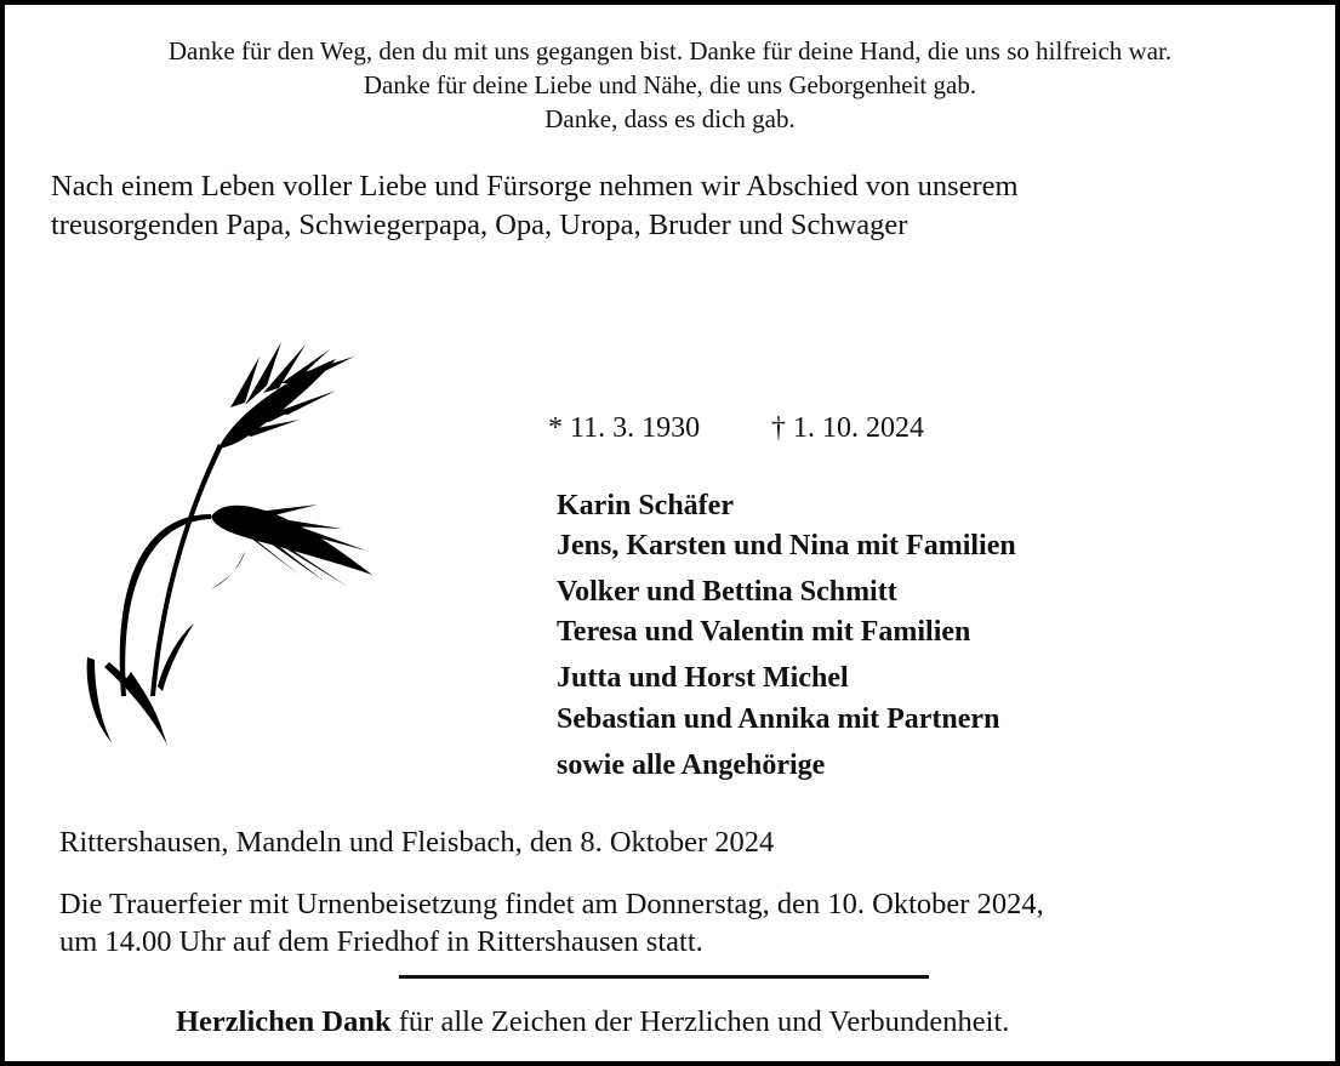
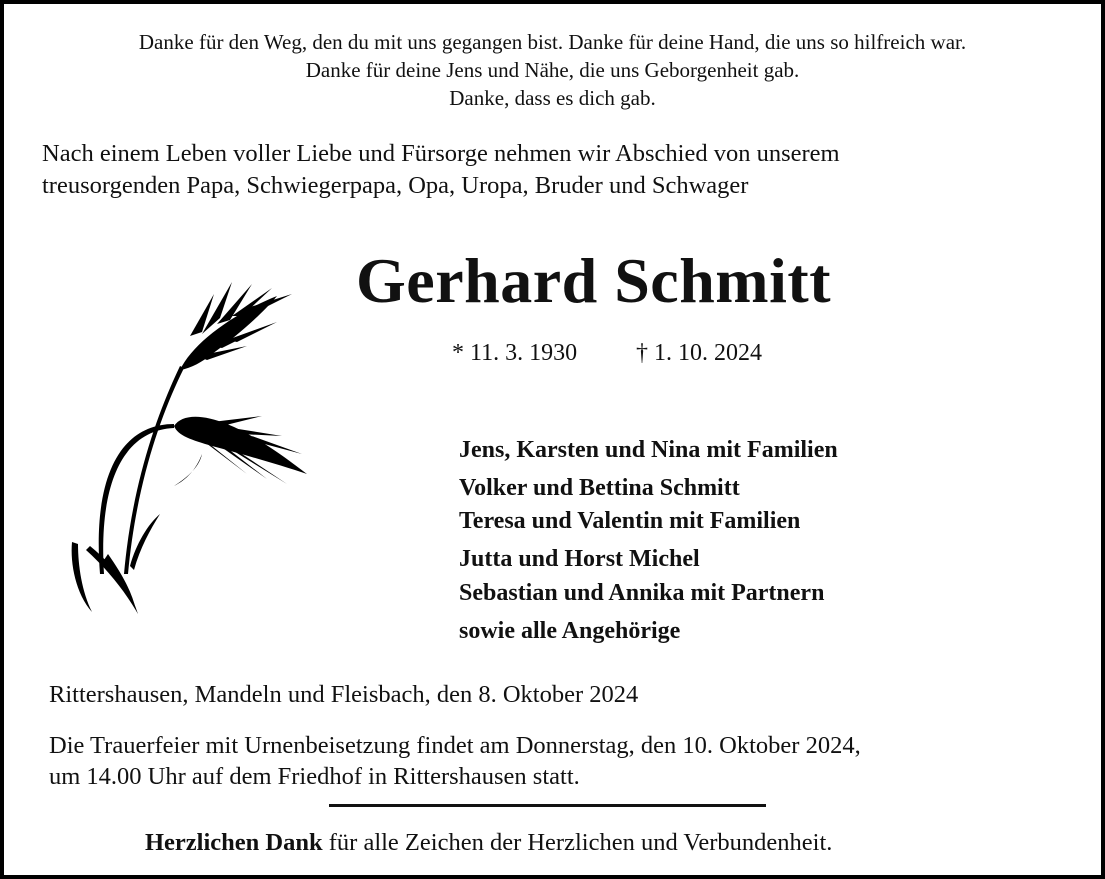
  Danke für den Weg, den du mit uns gegangen bist. Danke für deine Hand, die uns so hilfreich war.
- Danke für deine Liebe und Nähe, die uns Geborgenheit gab.
+ Danke für deine Jens und Nähe, die uns Geborgenheit gab.
  Danke, dass es dich gab.
  Nach einem Leben voller Liebe und Fürsorge nehmen wir Abschied von unserem
  treusorgenden Papa, Schwiegerpapa, Opa, Uropa, Bruder und Schwager
+ Gerhard Schmitt
  * 11. 3. 1930
  † 1. 10. 2024
- Karin Schäfer
  Jens, Karsten und Nina mit Familien
  Volker und Bettina Schmitt
  Teresa und Valentin mit Familien
  Jutta und Horst Michel
  Sebastian und Annika mit Partnern
  sowie alle Angehörige
  Rittershausen, Mandeln und Fleisbach, den 8. Oktober 2024
  Die Trauerfeier mit Urnenbeisetzung findet am Donnerstag, den 10. Oktober 2024,
  um 14.00 Uhr auf dem Friedhof in Rittershausen statt.
  Herzlichen Dank für alle Zeichen der Herzlichen und Verbundenheit.
